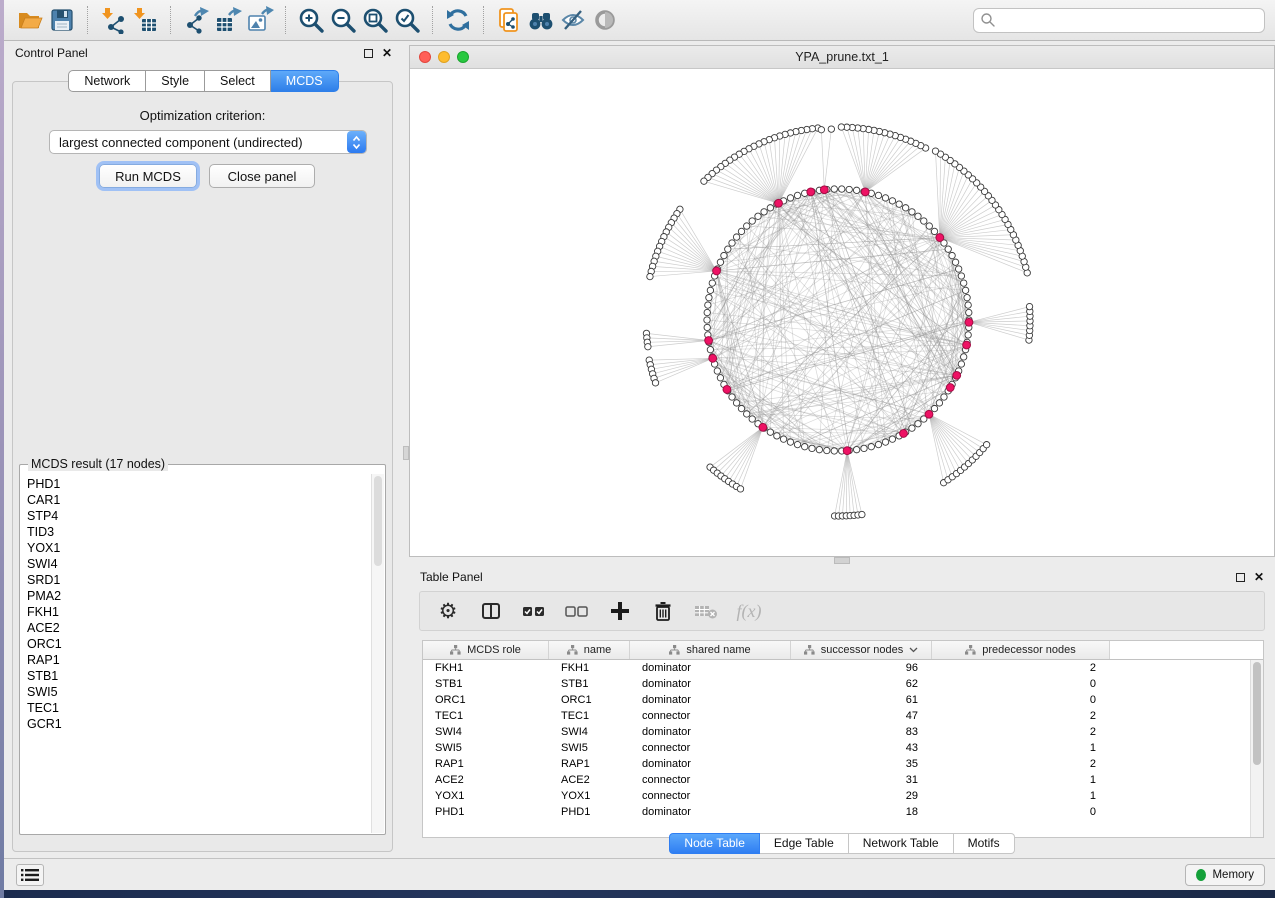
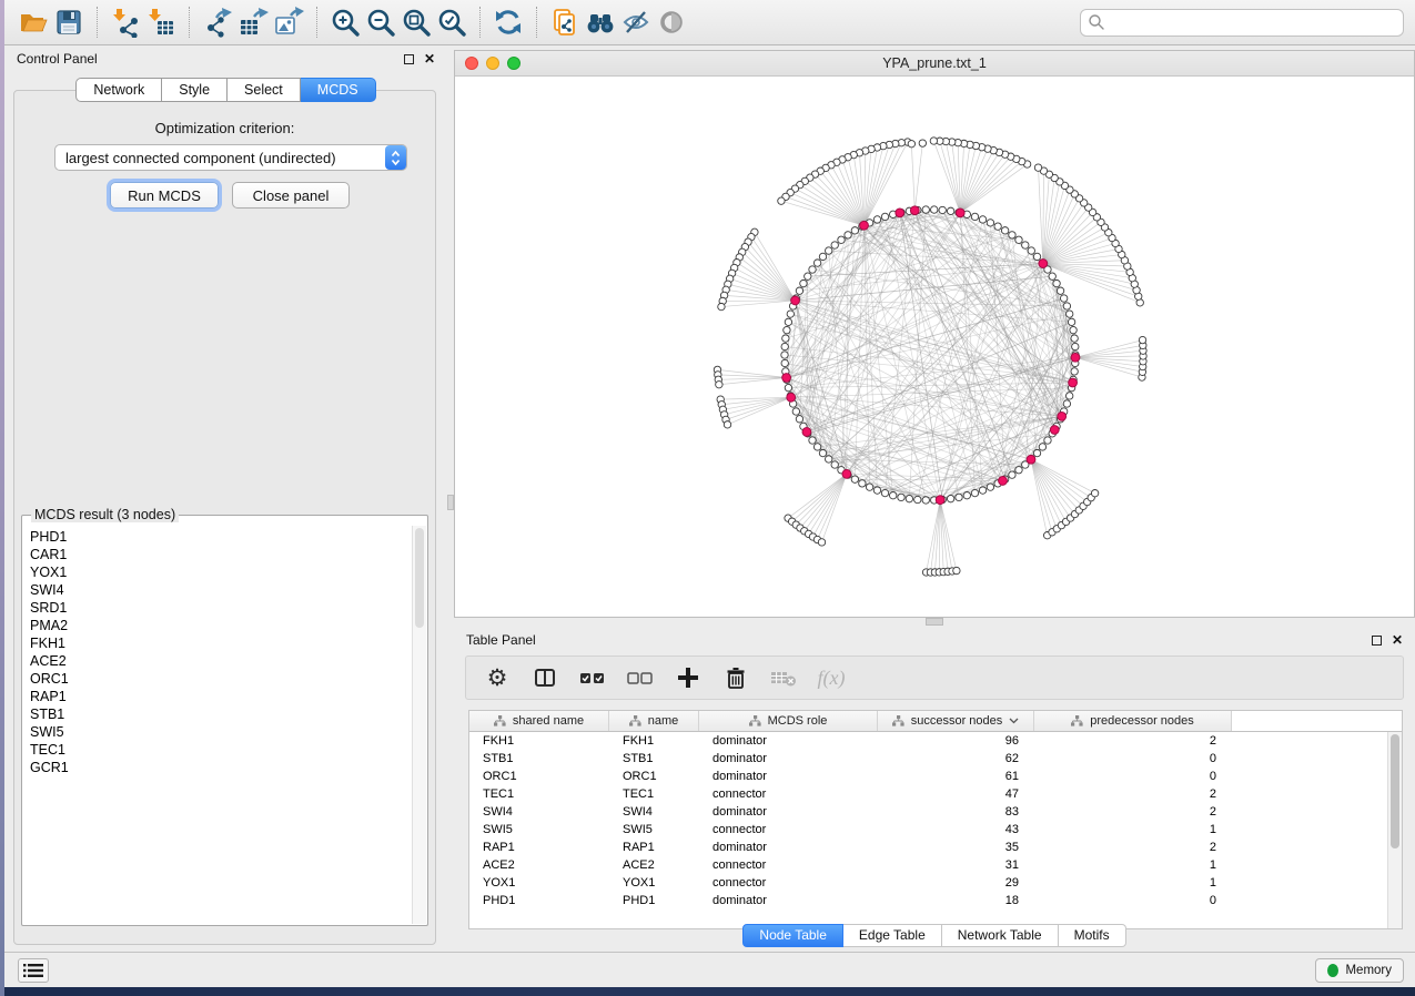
  Control Panel
  ✕
  Network
  Style
  Select
  MCDS
  Optimization criterion:
  largest connected component (undirected)
  Run MCDS
  Close panel
- MCDS result (17 nodes)
+ MCDS result (3 nodes)
  PHD1
  CAR1
- STP4
- TID3
  YOX1
  SWI4
  SRD1
  PMA2
  FKH1
  ACE2
  ORC1
  RAP1
  STB1
  SWI5
  TEC1
  GCR1
  YPA_prune.txt_1
  Table Panel
  ✕
  ⚙
  f(x)
- MCDS role
+ shared name
  name
- shared name
+ MCDS role
  successor nodes
  predecessor nodes
  FKH1
  FKH1
  dominator
  96
  2
  STB1
  STB1
  dominator
  62
  0
  ORC1
  ORC1
  dominator
  61
  0
  TEC1
  TEC1
  connector
  47
  2
  SWI4
  SWI4
  dominator
  83
  2
  SWI5
  SWI5
  connector
  43
  1
  RAP1
  RAP1
  dominator
  35
  2
  ACE2
  ACE2
  connector
  31
  1
  YOX1
  YOX1
  connector
  29
  1
  PHD1
  PHD1
  dominator
  18
  0
  Node Table
  Edge Table
  Network Table
  Motifs
  Memory
